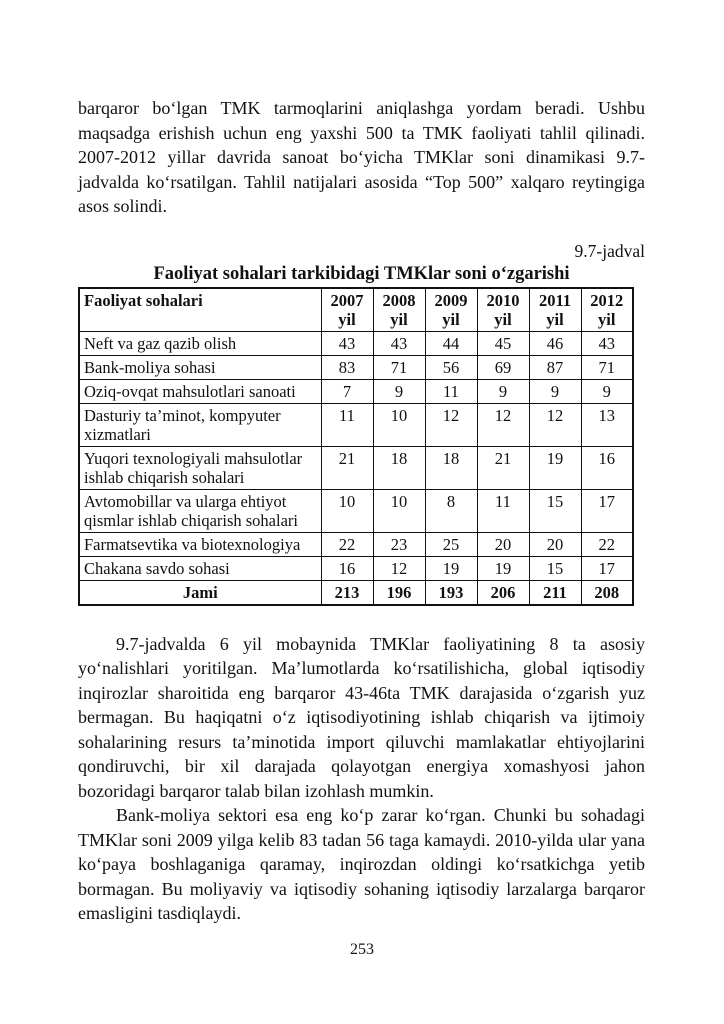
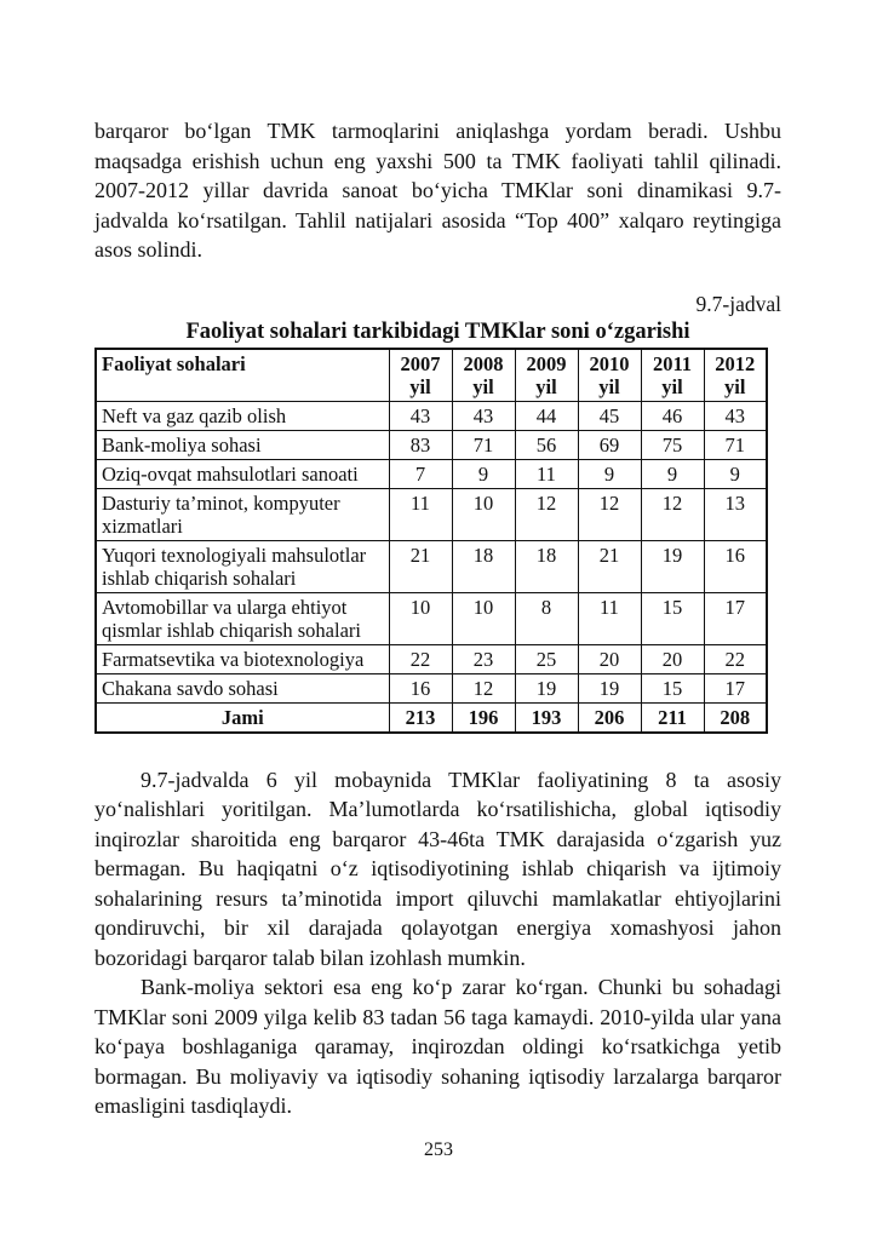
- barqaror bo‘lgan TMK tarmoqlarini aniqlashga yordam beradi. Ushbu maqsadga erishish uchun eng yaxshi 500 ta TMK faoliyati tahlil qilinadi. 2007-2012 yillar davrida sanoat bo‘yicha TMKlar soni dinamikasi 9.7-jadvalda ko‘rsatilgan. Tahlil natijalari asosida “Top 500” xalqaro reytingiga asos solindi.
+ barqaror bo‘lgan TMK tarmoqlarini aniqlashga yordam beradi. Ushbu maqsadga erishish uchun eng yaxshi 500 ta TMK faoliyati tahlil qilinadi. 2007-2012 yillar davrida sanoat bo‘yicha TMKlar soni dinamikasi 9.7-jadvalda ko‘rsatilgan. Tahlil natijalari asosida “Top 400” xalqaro reytingiga asos solindi.
  9.7-jadval
  Faoliyat sohalari tarkibidagi TMKlar soni o‘zgarishi
  Faoliyat sohalari	2007 yil	2008 yil	2009 yil	2010 yil	2011 yil	2012 yil
  Neft va gaz qazib olish	43	43	44	45	46	43
- Bank-moliya sohasi	83	71	56	69	87	71
+ Bank-moliya sohasi	83	71	56	69	75	71
  Oziq-ovqat mahsulotlari sanoati	7	9	11	9	9	9
  Dasturiy ta’minot, kompyuter xizmatlari	11	10	12	12	12	13
  Yuqori texnologiyali mahsulotlar ishlab chiqarish sohalari	21	18	18	21	19	16
  Avtomobillar va ularga ehtiyot qismlar ishlab chiqarish sohalari	10	10	8	11	15	17
  Farmatsevtika va biotexnologiya	22	23	25	20	20	22
  Chakana savdo sohasi	16	12	19	19	15	17
  Jami	213	196	193	206	211	208
  9.7-jadvalda 6 yil mobaynida TMKlar faoliyatining 8 ta asosiy yo‘nalishlari yoritilgan. Ma’lumotlarda ko‘rsatilishicha, global iqtisodiy inqirozlar sharoitida eng barqaror 43-46ta TMK darajasida o‘zgarish yuz bermagan. Bu haqiqatni o‘z iqtisodiyotining ishlab chiqarish va ijtimoiy sohalarining resurs ta’minotida import qiluvchi mamlakatlar ehtiyojlarini qondiruvchi, bir xil darajada qolayotgan energiya xomashyosi jahon bozoridagi barqaror talab bilan izohlash mumkin.
  Bank-moliya sektori esa eng ko‘p zarar ko‘rgan. Chunki bu sohadagi TMKlar soni 2009 yilga kelib 83 tadan 56 taga kamaydi. 2010-yilda ular yana ko‘paya boshlaganiga qaramay, inqirozdan oldingi ko‘rsatkichga yetib bormagan. Bu moliyaviy va iqtisodiy sohaning iqtisodiy larzalarga barqaror emasligini tasdiqlaydi.
  253
